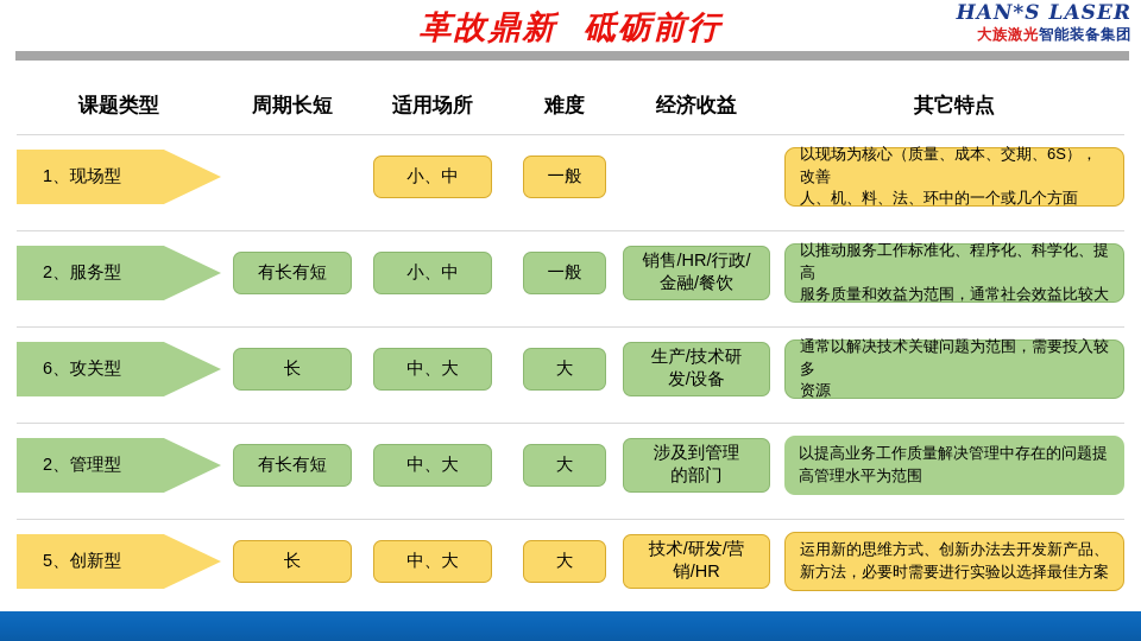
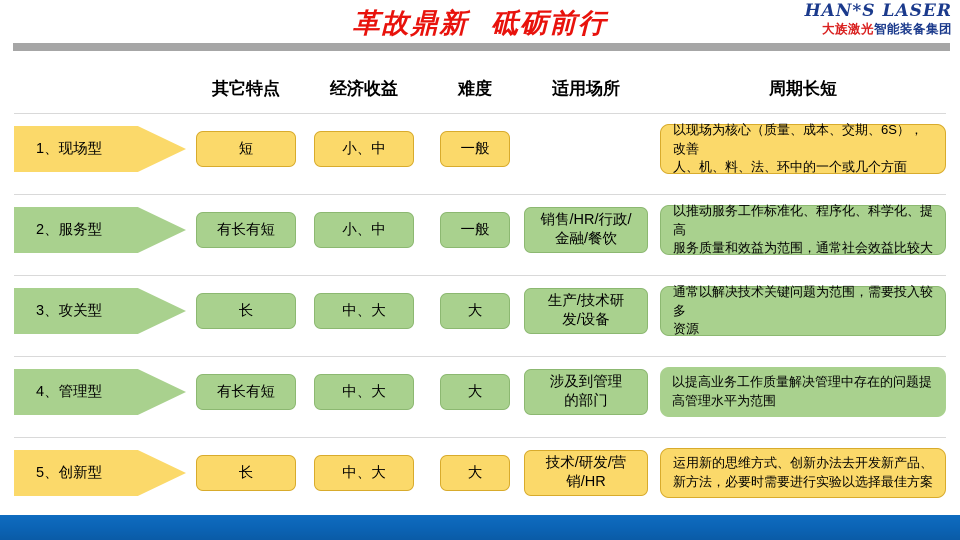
  革故鼎新 砥砺前行
  HAN*S LASER
  大族激光智能装备集团
- 课题类型
- 周期长短
+ 其它特点
- 适用场所
+ 经济收益
  难度
- 经济收益
+ 适用场所
- 其它特点
+ 周期长短
  1、现场型
+ 短
  小、中
  一般
  以现场为核心（质量、成本、交期、6S），改善
  人、机、料、法、环中的一个或几个方面
  2、服务型
  有长有短
  小、中
  一般
  销售/HR/行政/
  金融/餐饮
  以推动服务工作标准化、程序化、科学化、提高
  服务质量和效益为范围，通常社会效益比较大
- 6、攻关型
+ 3、攻关型
  长
  中、大
  大
  生产/技术研
  发/设备
  通常以解决技术关键问题为范围，需要投入较多
  资源
- 2、管理型
+ 4、管理型
  有长有短
  中、大
  大
  涉及到管理
  的部门
  以提高业务工作质量解决管理中存在的问题提
  高管理水平为范围
  5、创新型
  长
  中、大
  大
  技术/研发/营
  销/HR
  运用新的思维方式、创新办法去开发新产品、
  新方法，必要时需要进行实验以选择最佳方案
